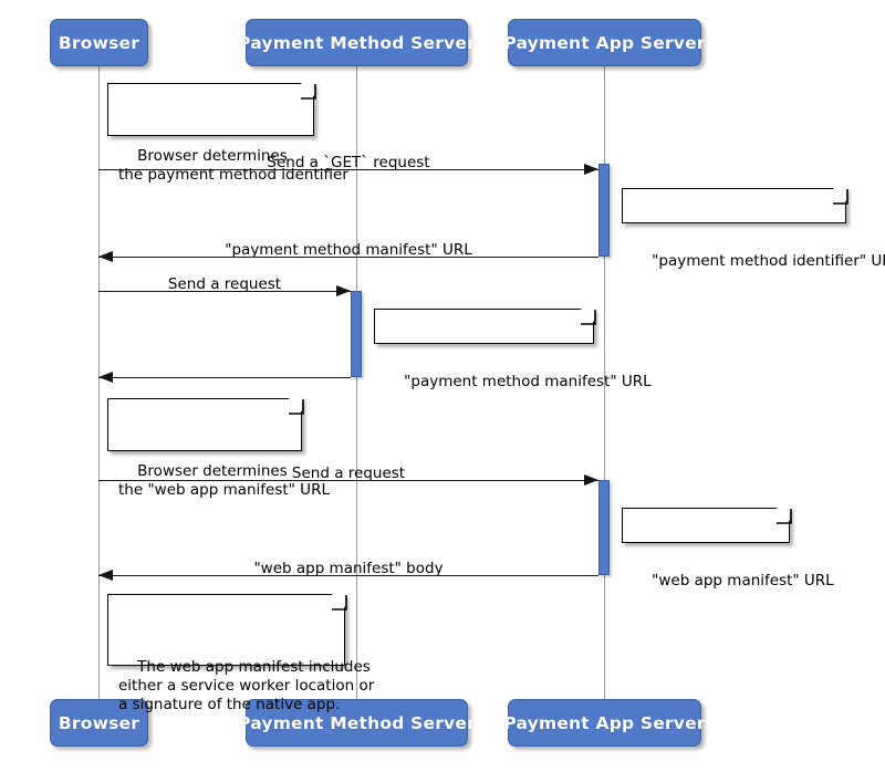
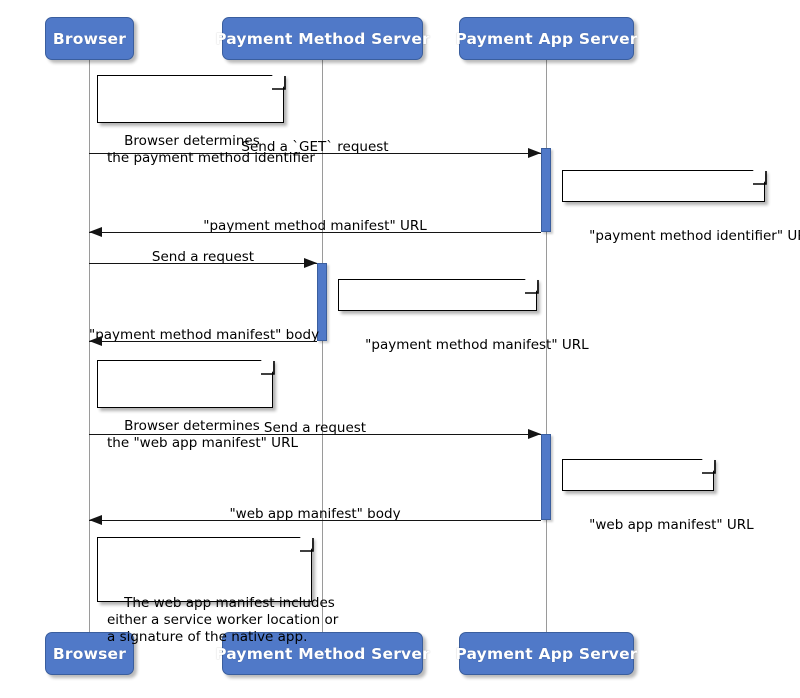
  Browser
  Payment Method Server
  Payment App Server
  Browsr
  Payment Method Server
  Payment App Server
  nd a `GET` request
  "payment method manifest" URL
  Send a request
+ "payment method manifest" body
  Send a request
  "web app manifest" body
  Browser determines
  the payment method identifier
  "payment method identifier" U
  "payment method manifest" URL
  Browser determines
  the "web app manifest" URL
  "web app manifest" URL
  The web app manifest includes
  either a service worker location or
  a signature of the native app.
